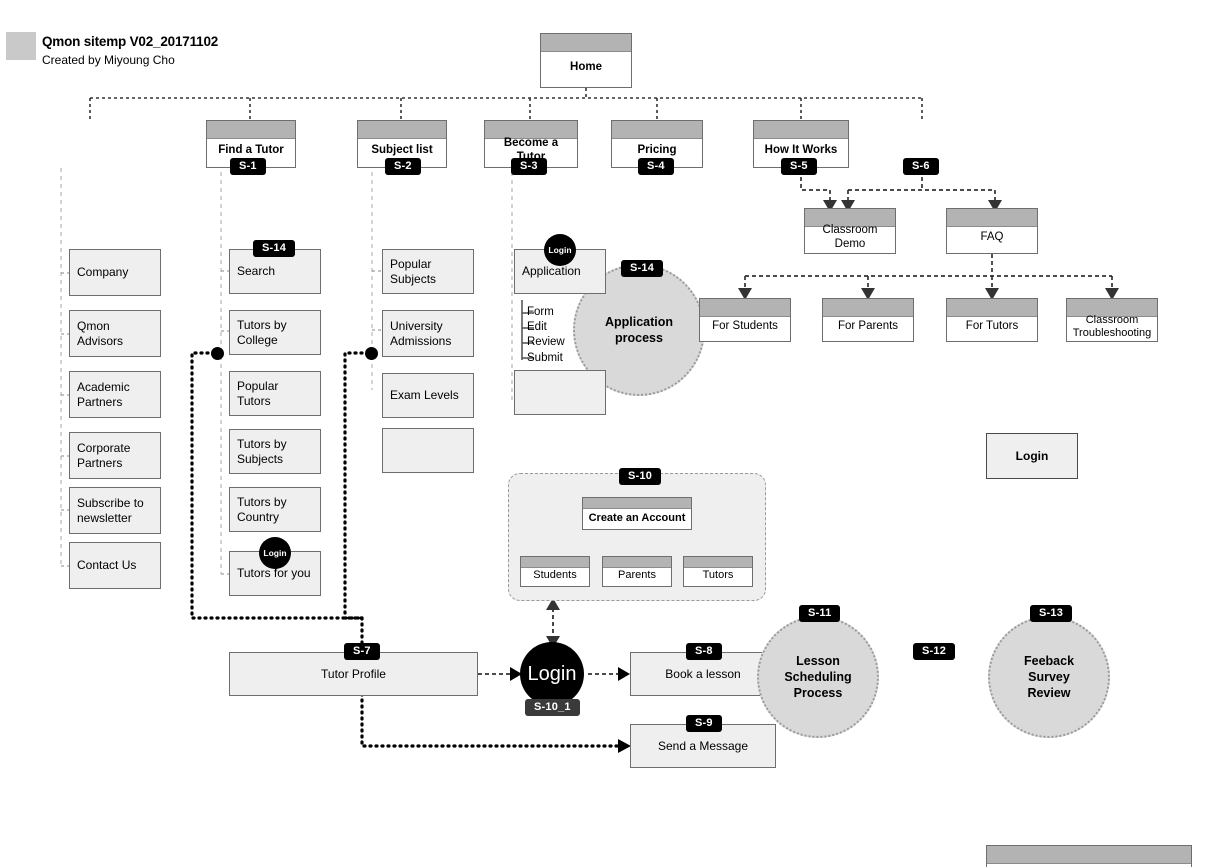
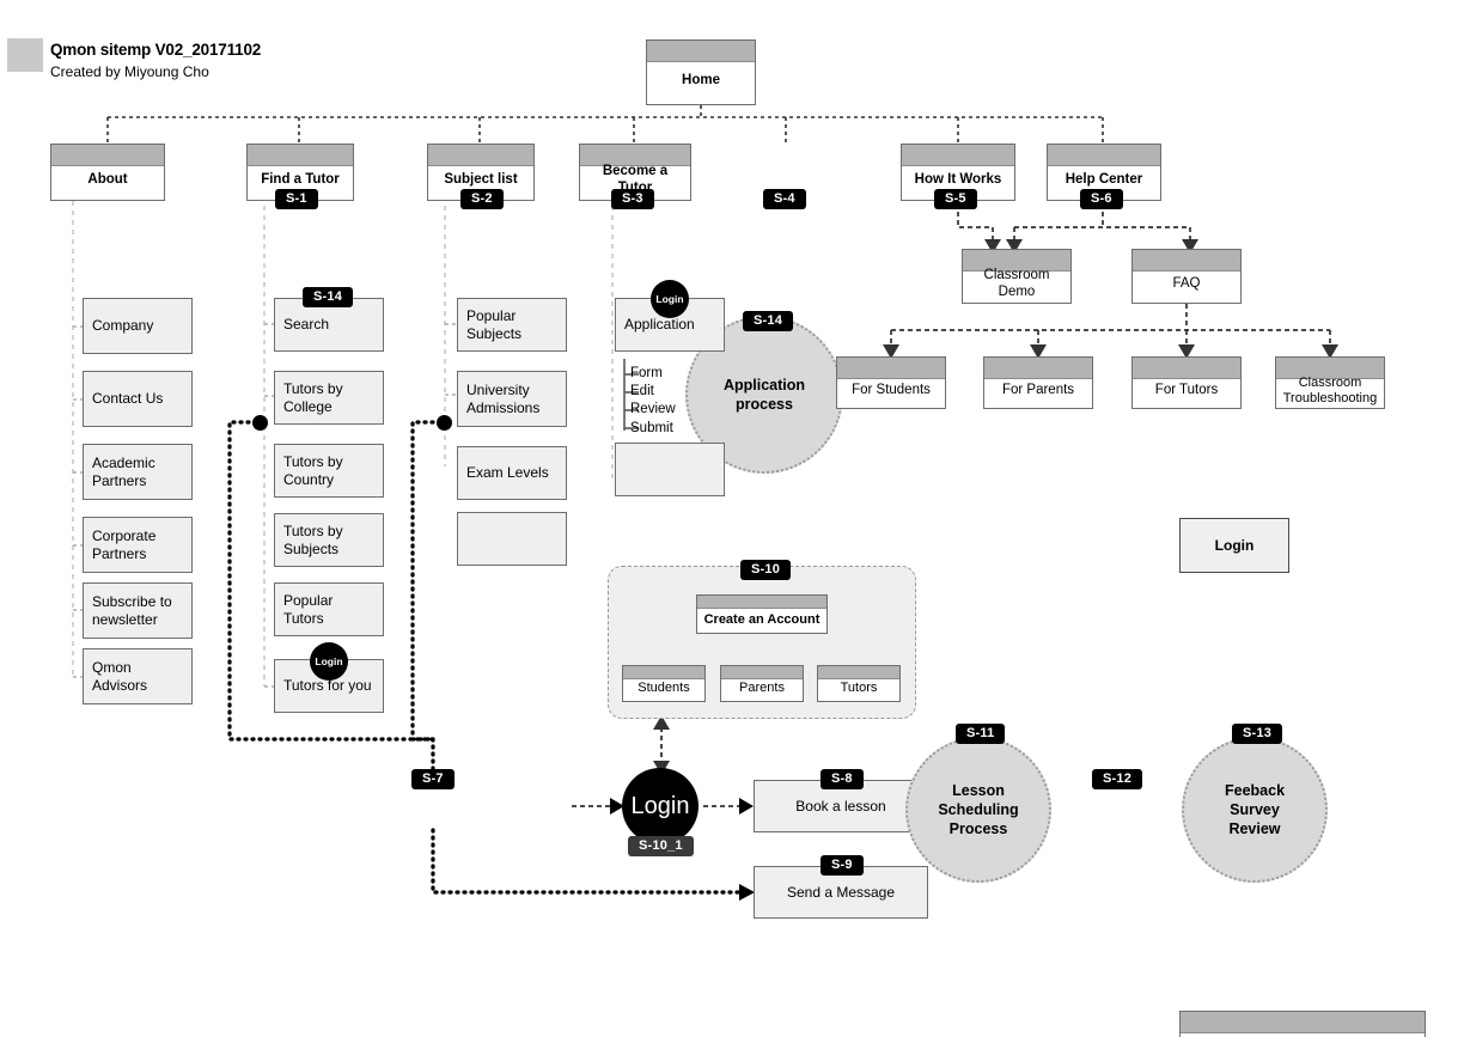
  Qmon sitemp V02_20171102
  Created by Miyoung Cho
  Home
+ About
  Find a Tutor
  S-1
  Subject list
  S-2
  Become a Tutor
  S-3
- Pricing
  S-4
  How It Works
  S-5
+ Help Center
  S-6
  Company
- Qmon Advisors
+ Contact Us
  Academic Partners
  Corporate Partners
  Subscribe to newsletter
- Contact Us
+ Qmon Advisors
  Search
  S-14
  Tutors by College
- Popular Tutors
+ Tutors by Country
  Tutors by Subjects
- Tutors by Country
+ Popular Tutors
  Tutors for you
  Login
  Popular Subjects
  University Admissions
  Exam Levels
  Application
  Login
  Form
  Edit
  Review
  Submit
  Application
  process
  S-14
  Classroom Demo
  FAQ
  For Students
  For Parents
  For Tutors
  Classroom Troubleshooting
  Login
  S-10
  Create an Account
  Students
  Parents
  Tutors
- Tutor Profile
  S-7
  Login
  S-10_1
  Book a lesson
  S-8
  Send a Message
  S-9
  Lesson
  Scheduling
  Process
  S-11
  S-12
  Feeback
  Survey
  Review
  S-13
